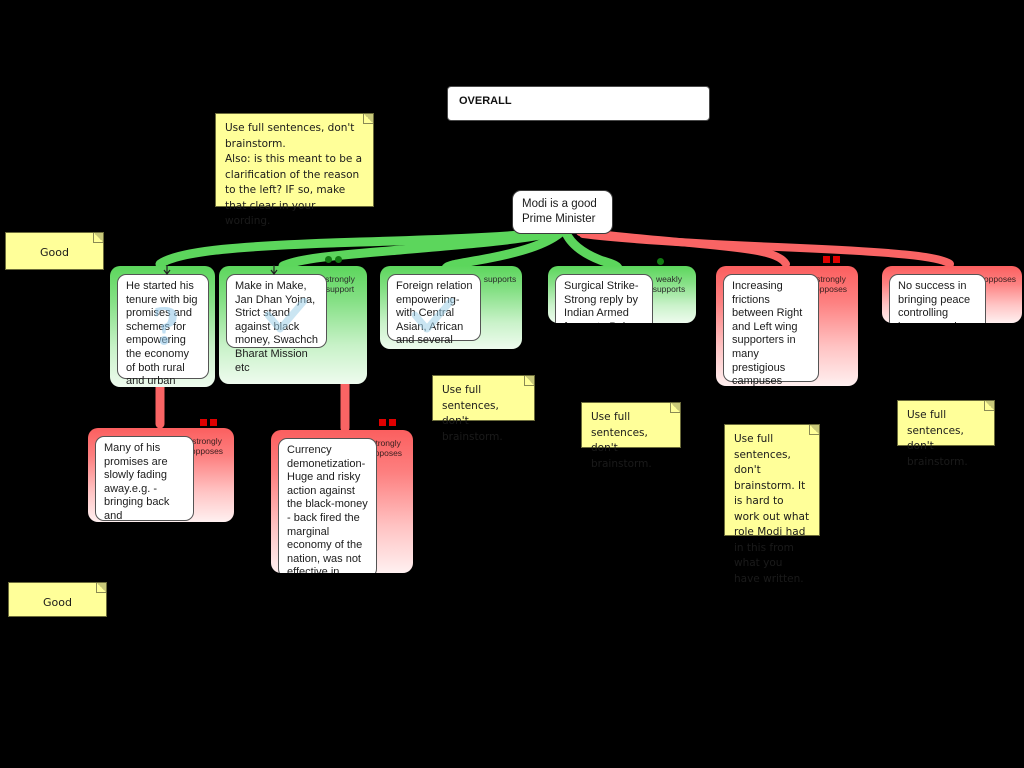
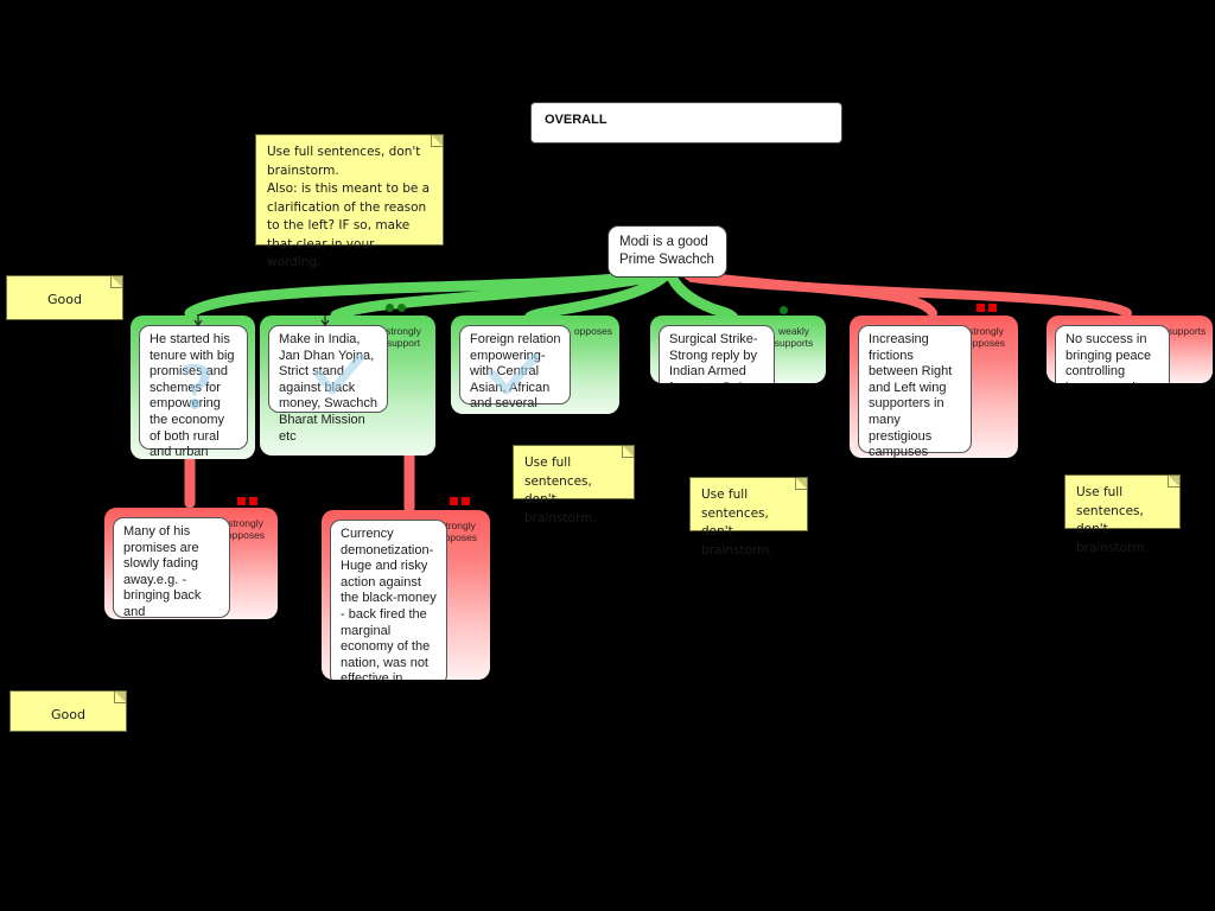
  OVERALL
- Modi is a good Prime Minister
+ Modi is a good Prime Swachch
  He started his tenure with big promises and schemes for empowering the economy of both rural and urban
  ?
  strongly support
- Make in Make, Jan Dhan Yojna, Strict stand against black money, Swachch Bharat Mission etc
+ Make in India, Jan Dhan Yojna, Strict stand against black money, Swachch Bharat Mission etc
- supports
+ opposes
  Foreign relation empowering- with Central Asian, African and several
  weakly supports
  Surgical Strike- Strong reply by Indian Armed
  trongly pposes
  Increasing frictions between Right and Left wing supporters in many prestigious campuses
- opposes
+ supports
  No success in bringing peace controlling
  strongly pposes
  trongly pposes
  Currency demonetization- Huge and risky action against the black-money - back fired the marginal economy of the nation, was not effective in
  Use full sentences, don't brainstorm.
  Also: is this meant to be a clarification of the reason to the left? IF so, make that clear in your wording.
  Good
  Good
  Use full sentences, don't brainstorm.
  Use full sentences, don't brainstorm.
  Use full sentences, don't brainstorm.
- Use full sentences, don't brainstorm. It is hard to work out what role Modi had in this from what you have written.
